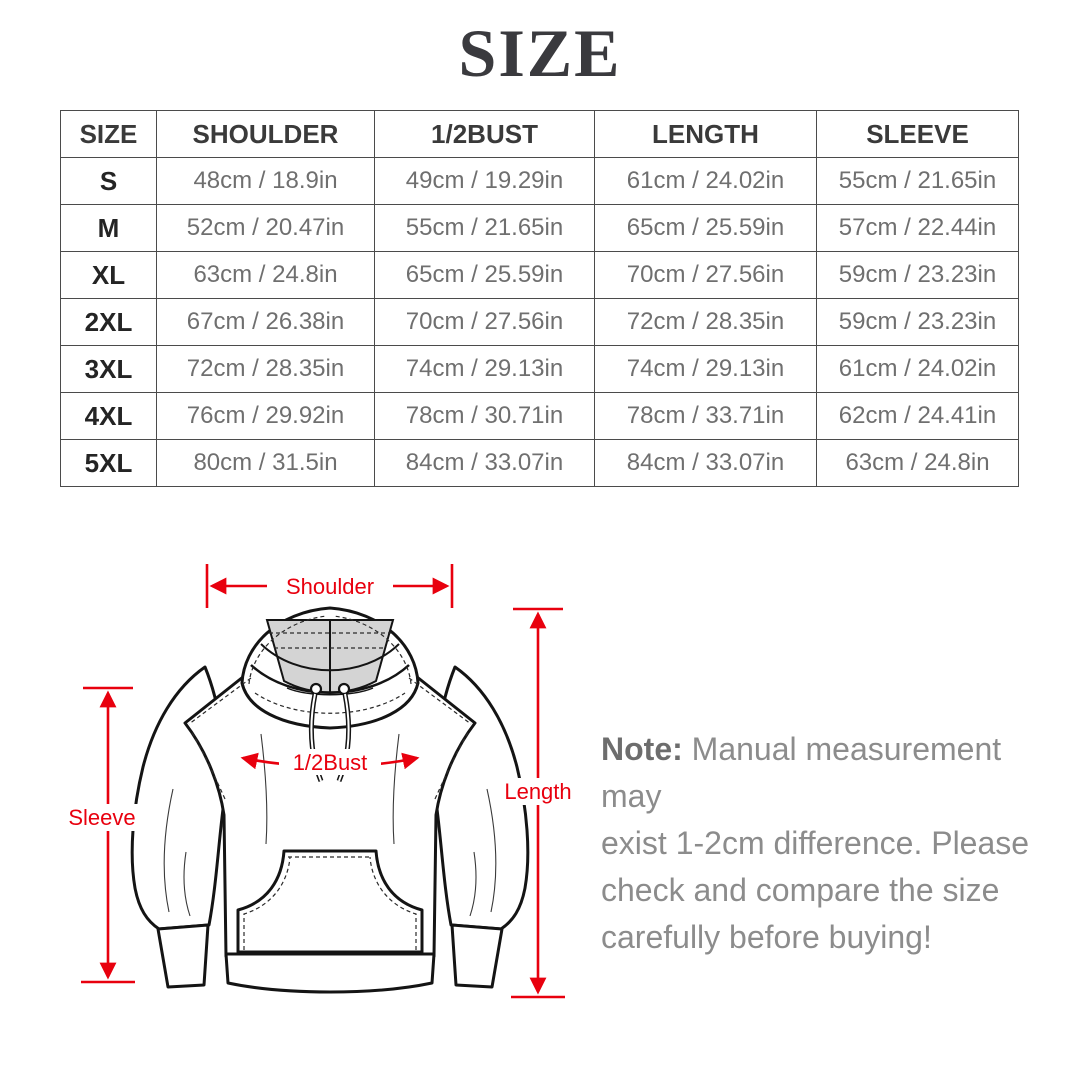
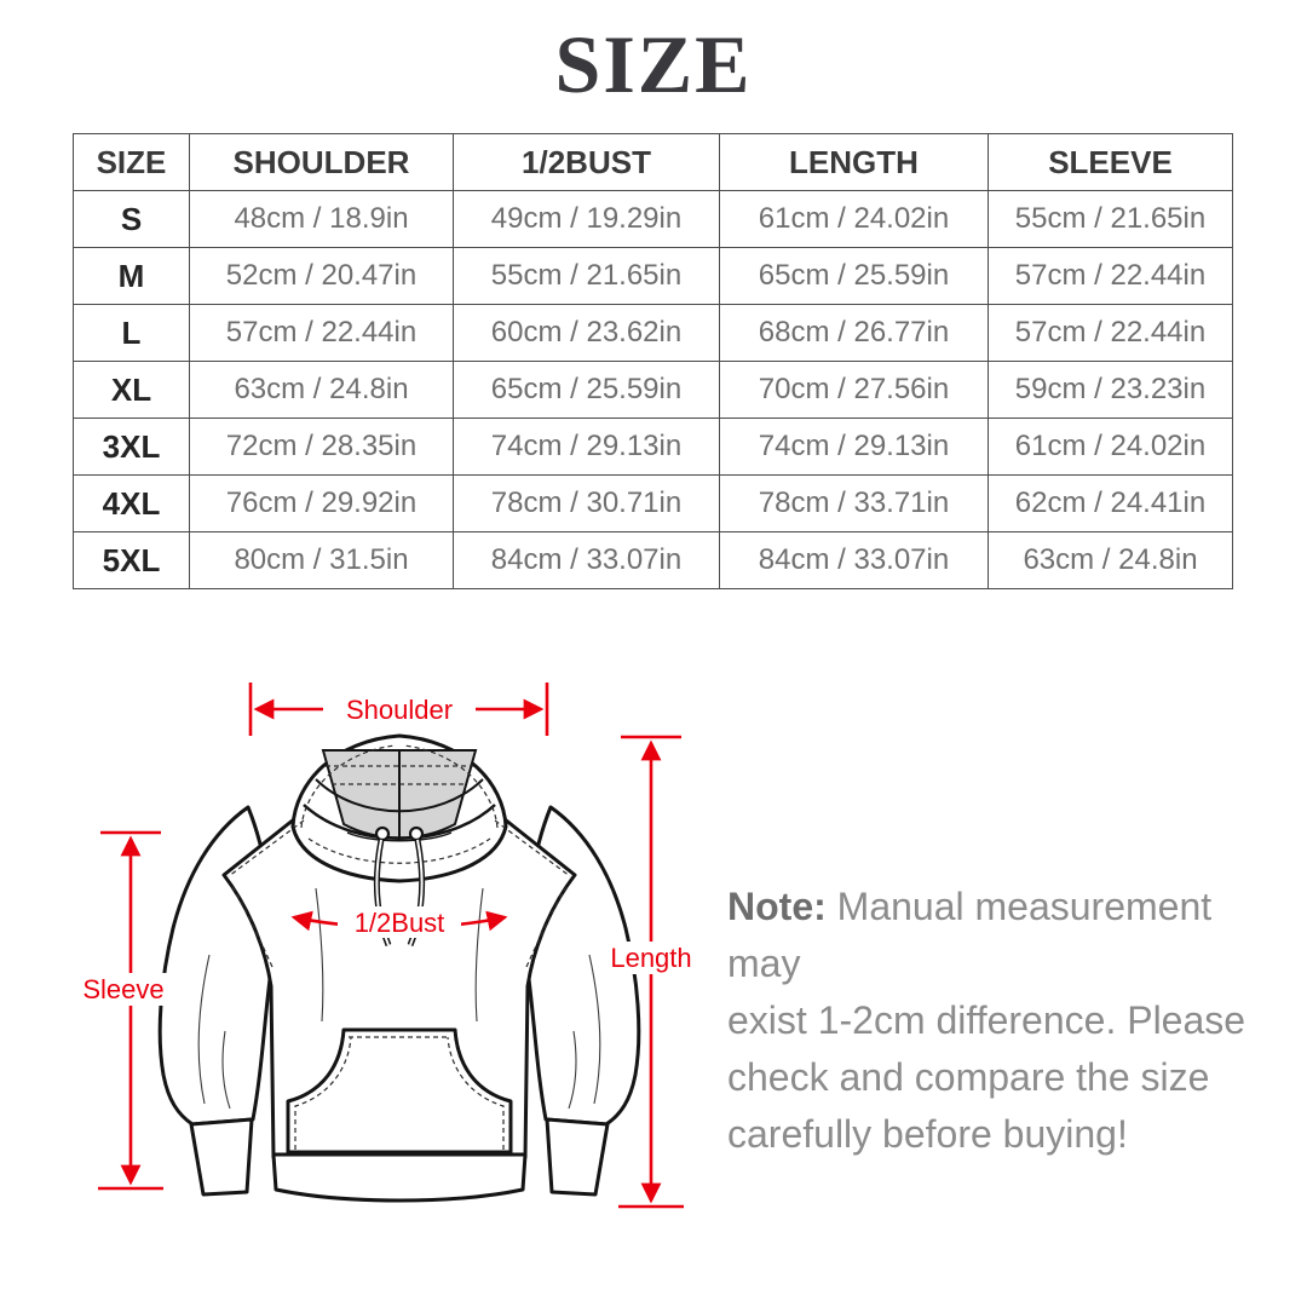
  SIZE
  SIZE	SHOULDER	1/2BUST	LENGTH	SLEEVE
  S	48cm / 18.9in	49cm / 19.29in	61cm / 24.02in	55cm / 21.65in
  M	52cm / 20.47in	55cm / 21.65in	65cm / 25.59in	57cm / 22.44in
+ L	57cm / 22.44in	60cm / 23.62in	68cm / 26.77in	57cm / 22.44in
  XL	63cm / 24.8in	65cm / 25.59in	70cm / 27.56in	59cm / 23.23in
- 2XL	67cm / 26.38in	70cm / 27.56in	72cm / 28.35in	59cm / 23.23in
  3XL	72cm / 28.35in	74cm / 29.13in	74cm / 29.13in	61cm / 24.02in
  4XL	76cm / 29.92in	78cm / 30.71in	78cm / 33.71in	62cm / 24.41in
  5XL	80cm / 31.5in	84cm / 33.07in	84cm / 33.07in	63cm / 24.8in
  Shoulder
  1/2Bust
  Length
  Sleeve
  Note: Manual measurement may
  exist 1-2cm difference. Please
  check and compare the size
  carefully before buying!
